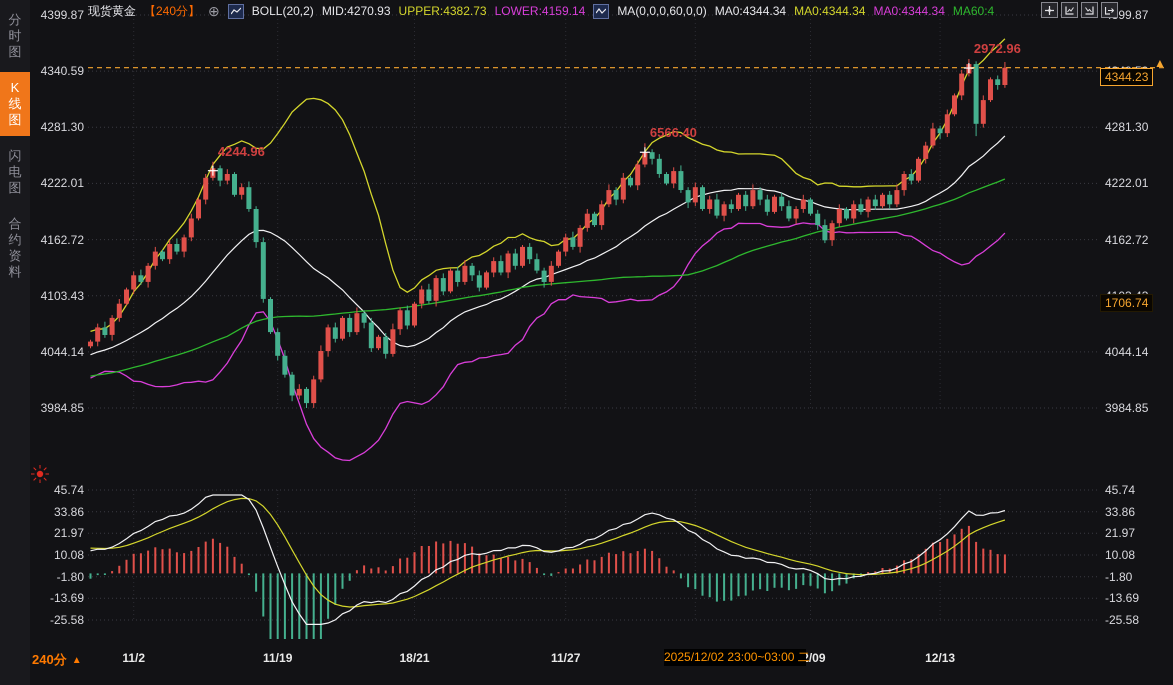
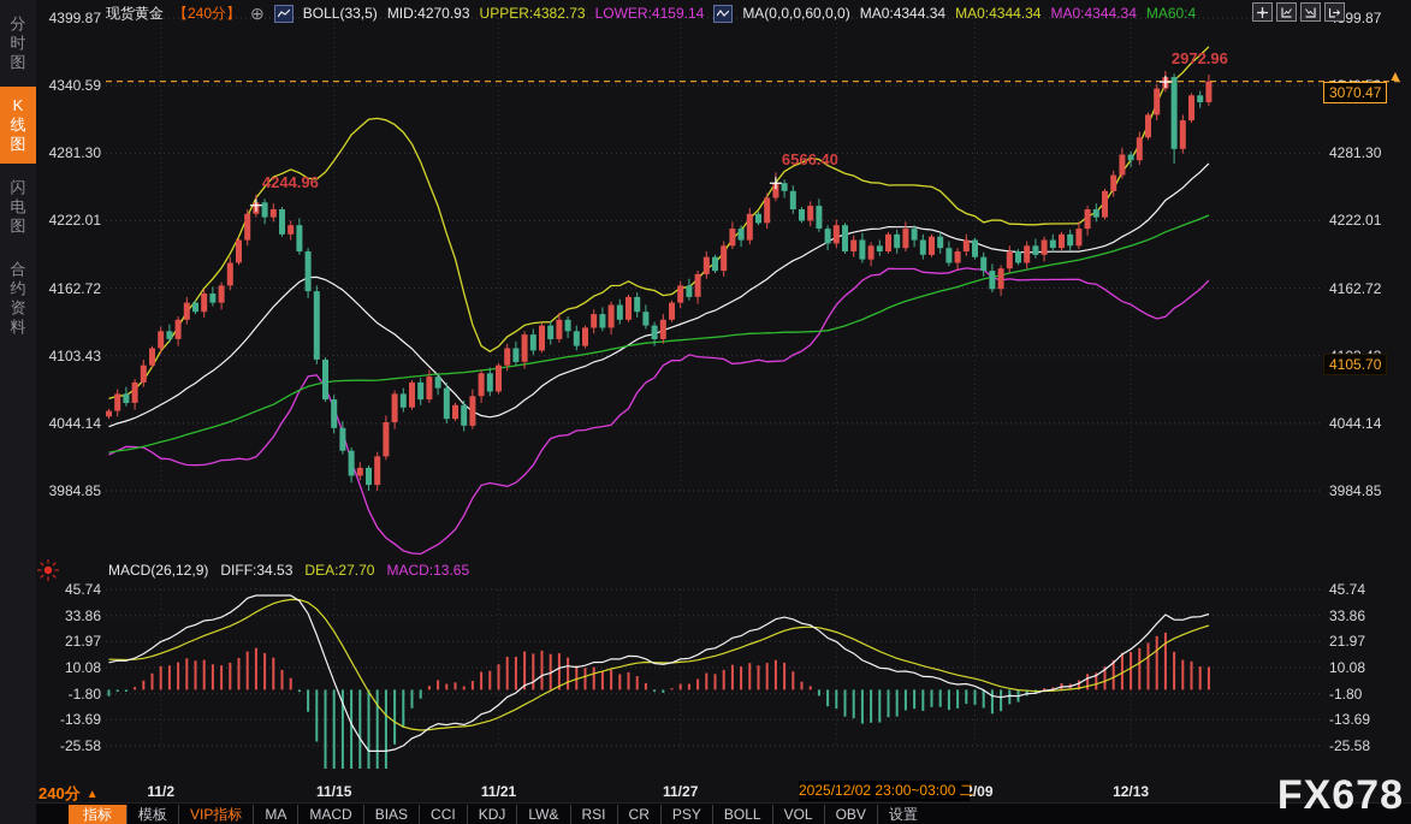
  分
  时
  图
  K
  线
  图
  闪
  电
  图
  合
  约
  资
  料
  现货黄金
  【240分】
  ⊕
- BOLL(20,2)
+ BOLL(33,5)
  MID:4270.93
  UPPER:4382.73
  LOWER:4159.14
  MA(0,0,0,60,0,0)
  MA0:4344.34
  MA0:4344.34
  MA0:4344.34
  MA60:4
  4399.87
  99.87
  4340.59
  4281.30
  4281.30
  4222.01
  4222.01
  4162.72
  4162.72
  4103.43
  4044.14
  4044.14
  3984.85
  3984.85
  45.74
  45.74
  33.86
  33.86
  21.97
  21.97
  10.08
  10.08
  -1.80
  -1.80
  -13.69
  -13.69
  -25.58
  -25.58
  11/2
- 11/19
+ 11/15
- 18/21
+ 11/21
  11/27
  12/13
  4244.96
  6566.40
  2972.96
+ MACD(26,12,9)
+ DIFF:34.53
+ DEA:27.70
+ MACD:13.65
- 4344.23
+ 3070.47
- 1706.74
+ 4105.70
  ▲
  240分
  ▲
  2025/12/02 23:00~03:00 二
+ FX678
+ 指标
+ 模板
+ VIP指标
+ MA
+ MACD
+ BIAS
+ CCI
+ KDJ
+ LW&
+ RSI
+ CR
+ PSY
+ BOLL
+ VOL
+ OBV
+ 设置
